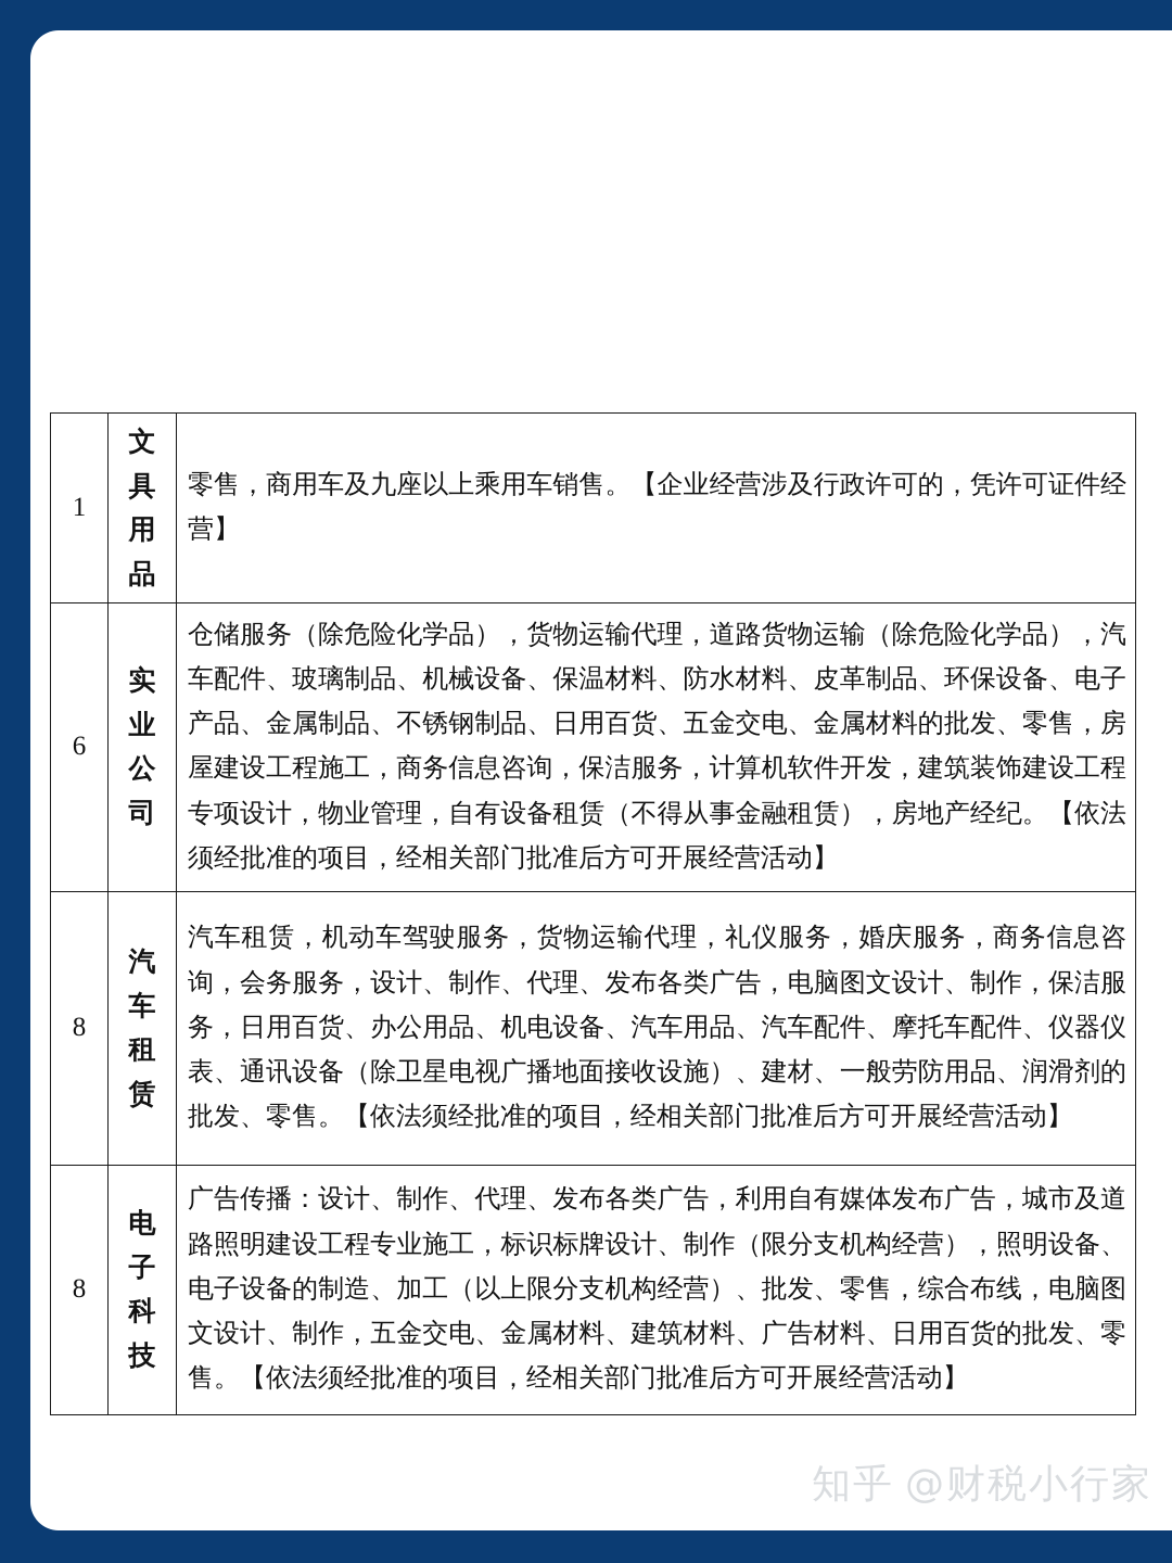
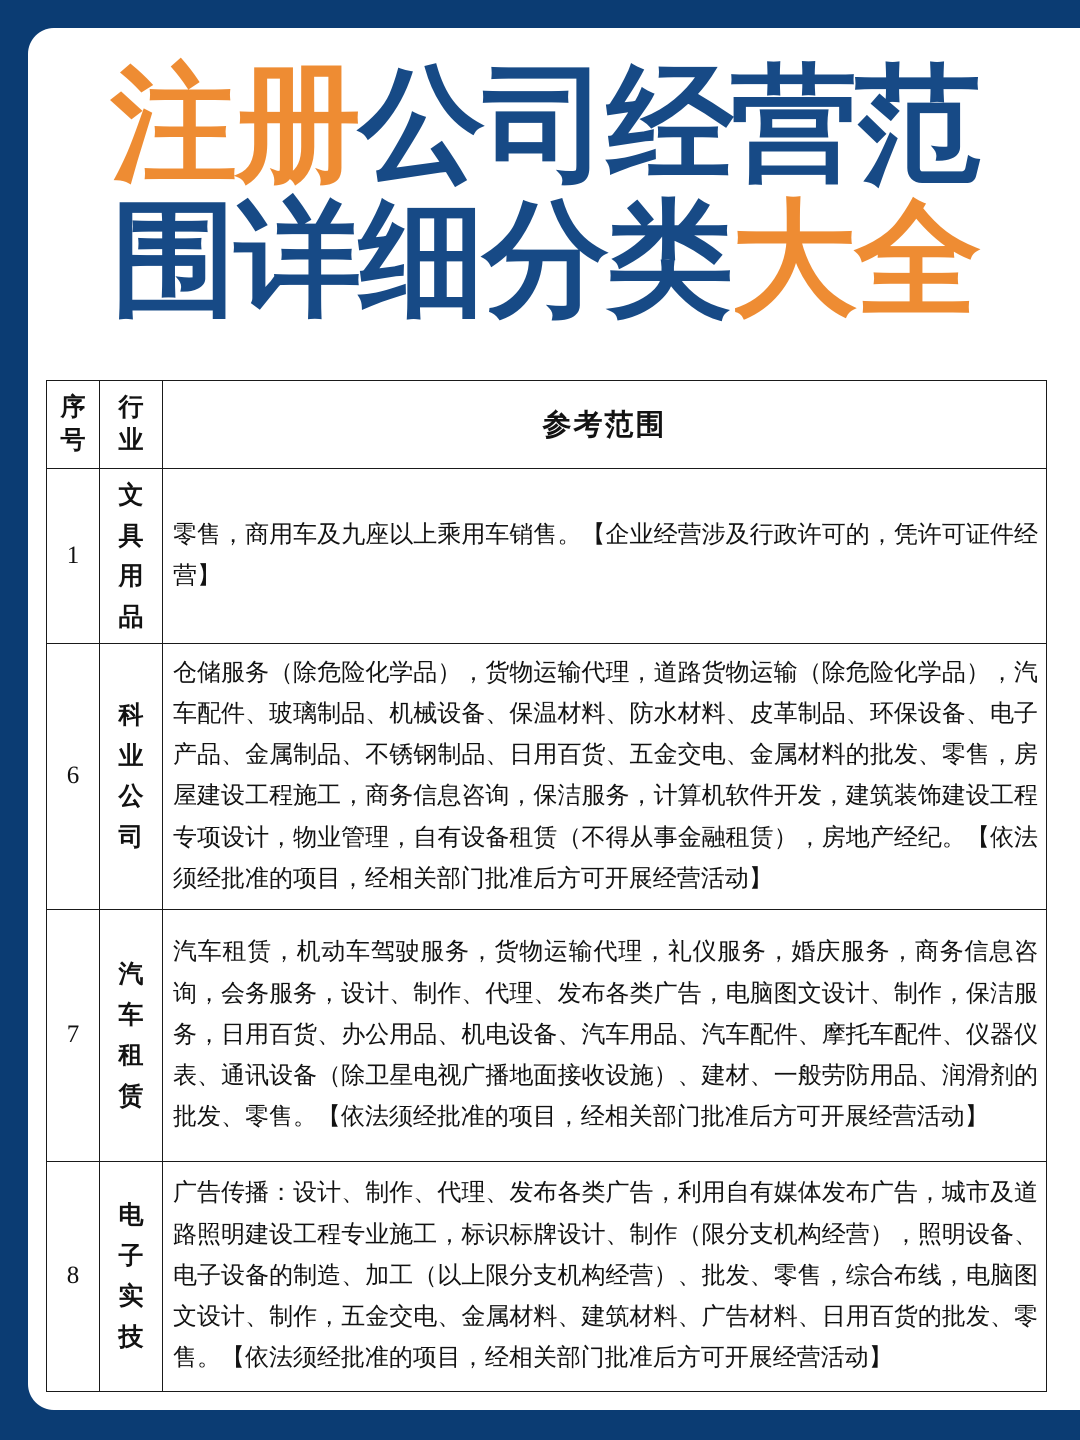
+ 注册公司经营范
+ 围详细分类大全
+ 序 号	行 业	参考范围
  1	文 具 用 品	零售，商用车及九座以上乘用车销售。【企业经营涉及行政许可的，凭许可证件经营】
- 6	实 业 公 司	仓储服务（除危险化学品），货物运输代理，道路货物运输（除危险化学品），汽车配件、玻璃制品、机械设备、保温材料、防水材料、皮革制品、环保设备、电子产品、金属制品、不锈钢制品、日用百货、五金交电、金属材料的批发、零售，房屋建设工程施工，商务信息咨询，保洁服务，计算机软件开发，建筑装饰建设工程专项设计，物业管理，自有设备租赁（不得从事金融租赁），房地产经纪。【依法须经批准的项目，经相关部门批准后方可开展经营活动】
+ 6	科 业 公 司	仓储服务（除危险化学品），货物运输代理，道路货物运输（除危险化学品），汽车配件、玻璃制品、机械设备、保温材料、防水材料、皮革制品、环保设备、电子产品、金属制品、不锈钢制品、日用百货、五金交电、金属材料的批发、零售，房屋建设工程施工，商务信息咨询，保洁服务，计算机软件开发，建筑装饰建设工程专项设计，物业管理，自有设备租赁（不得从事金融租赁），房地产经纪。【依法须经批准的项目，经相关部门批准后方可开展经营活动】
- 8	汽 车 租 赁	汽车租赁，机动车驾驶服务，货物运输代理，礼仪服务，婚庆服务，商务信息咨询，会务服务，设计、制作、代理、发布各类广告，电脑图文设计、制作，保洁服务，日用百货、办公用品、机电设备、汽车用品、汽车配件、摩托车配件、仪器仪表、通讯设备（除卫星电视广播地面接收设施）、建材、一般劳防用品、润滑剂的批发、零售。【依法须经批准的项目，经相关部门批准后方可开展经营活动】
+ 7	汽 车 租 赁	汽车租赁，机动车驾驶服务，货物运输代理，礼仪服务，婚庆服务，商务信息咨询，会务服务，设计、制作、代理、发布各类广告，电脑图文设计、制作，保洁服务，日用百货、办公用品、机电设备、汽车用品、汽车配件、摩托车配件、仪器仪表、通讯设备（除卫星电视广播地面接收设施）、建材、一般劳防用品、润滑剂的批发、零售。【依法须经批准的项目，经相关部门批准后方可开展经营活动】
- 8	电 子 科 技	广告传播：设计、制作、代理、发布各类广告，利用自有媒体发布广告，城市及道路照明建设工程专业施工，标识标牌设计、制作（限分支机构经营），照明设备、电子设备的制造、加工（以上限分支机构经营）、批发、零售，综合布线，电脑图文设计、制作，五金交电、金属材料、建筑材料、广告材料、日用百货的批发、零售。【依法须经批准的项目，经相关部门批准后方可开展经营活动】
+ 8	电 子 实 技	广告传播：设计、制作、代理、发布各类广告，利用自有媒体发布广告，城市及道路照明建设工程专业施工，标识标牌设计、制作（限分支机构经营），照明设备、电子设备的制造、加工（以上限分支机构经营）、批发、零售，综合布线，电脑图文设计、制作，五金交电、金属材料、建筑材料、广告材料、日用百货的批发、零售。【依法须经批准的项目，经相关部门批准后方可开展经营活动】
- 知乎 @财税小行家
